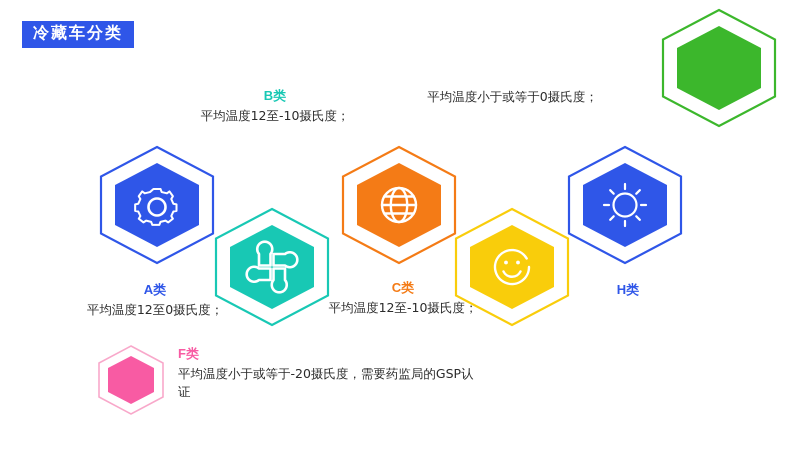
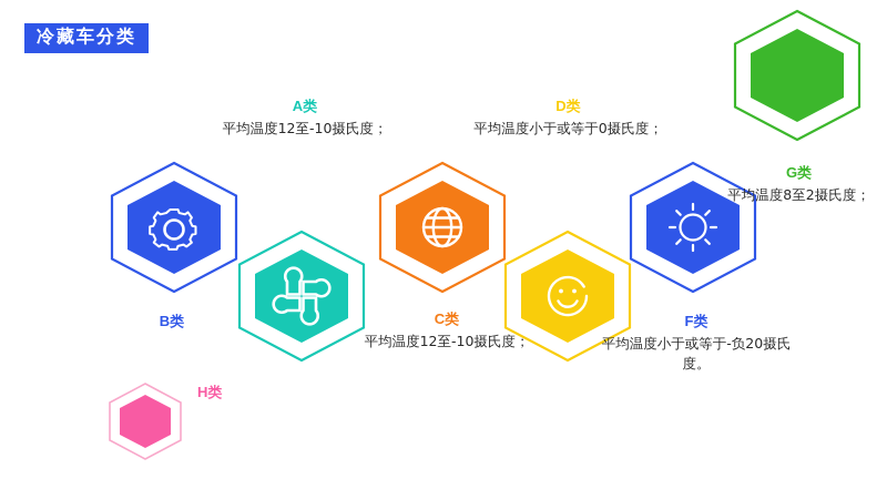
  冷藏车分类
- A类
+ B类
- 平均温度12至0摄氏度；
- B类
+ A类
  平均温度12至-10摄氏度；
  C类
  平均温度12至-10摄氏度；
+ D类
  平均温度小于或等于0摄氏度；
- H类
+ F类
+ 平均温度小于或等于-负20摄氏度。
+ G类
+ 平均温度8至2摄氏度；
- F类
+ H类
- 平均温度小于或等于-20摄氏度，需要药监局的GSP认证
